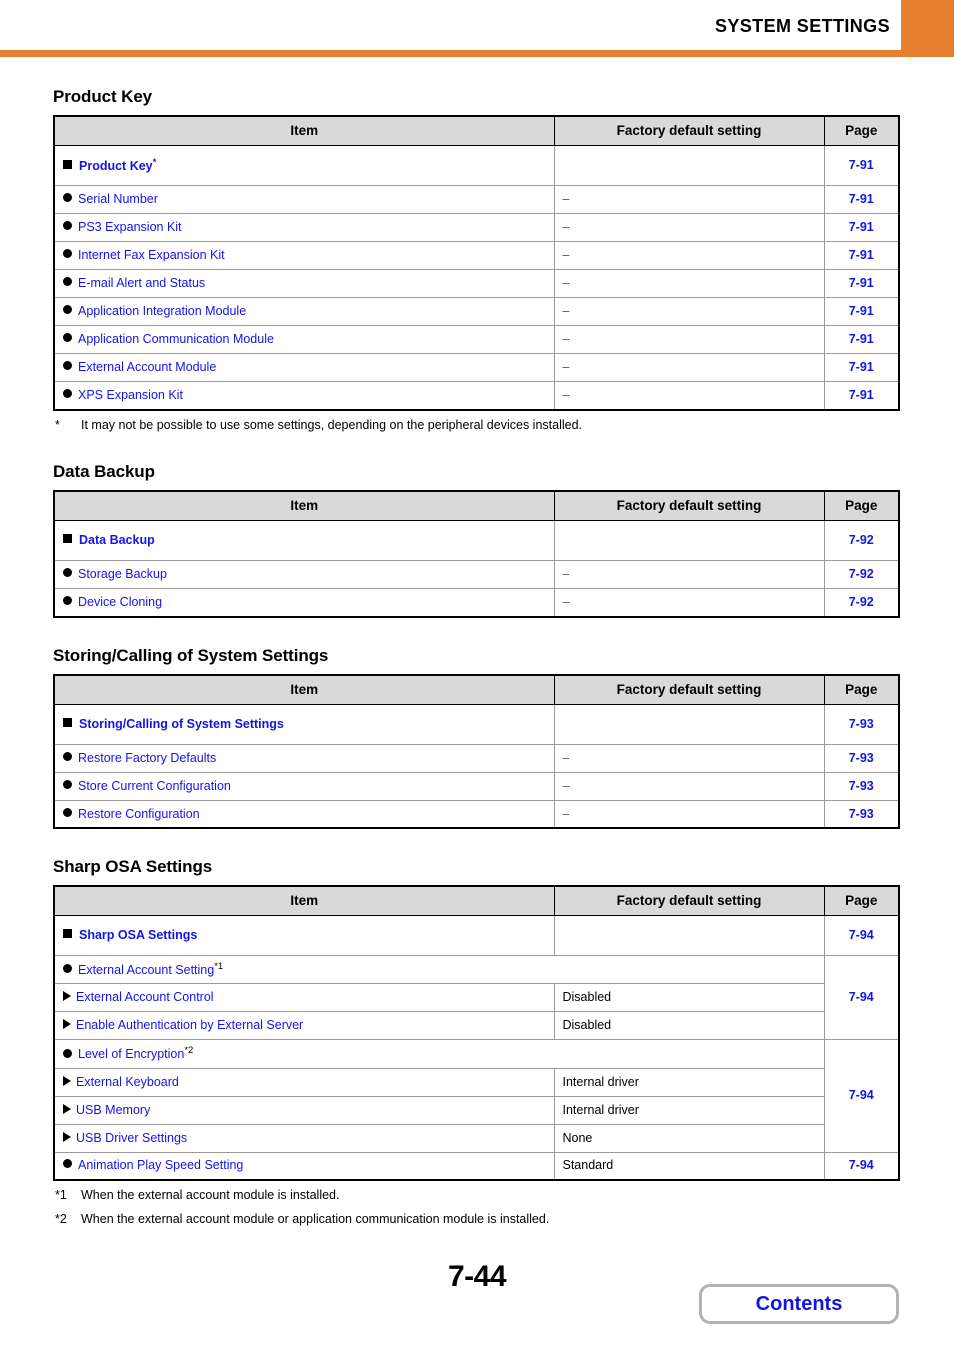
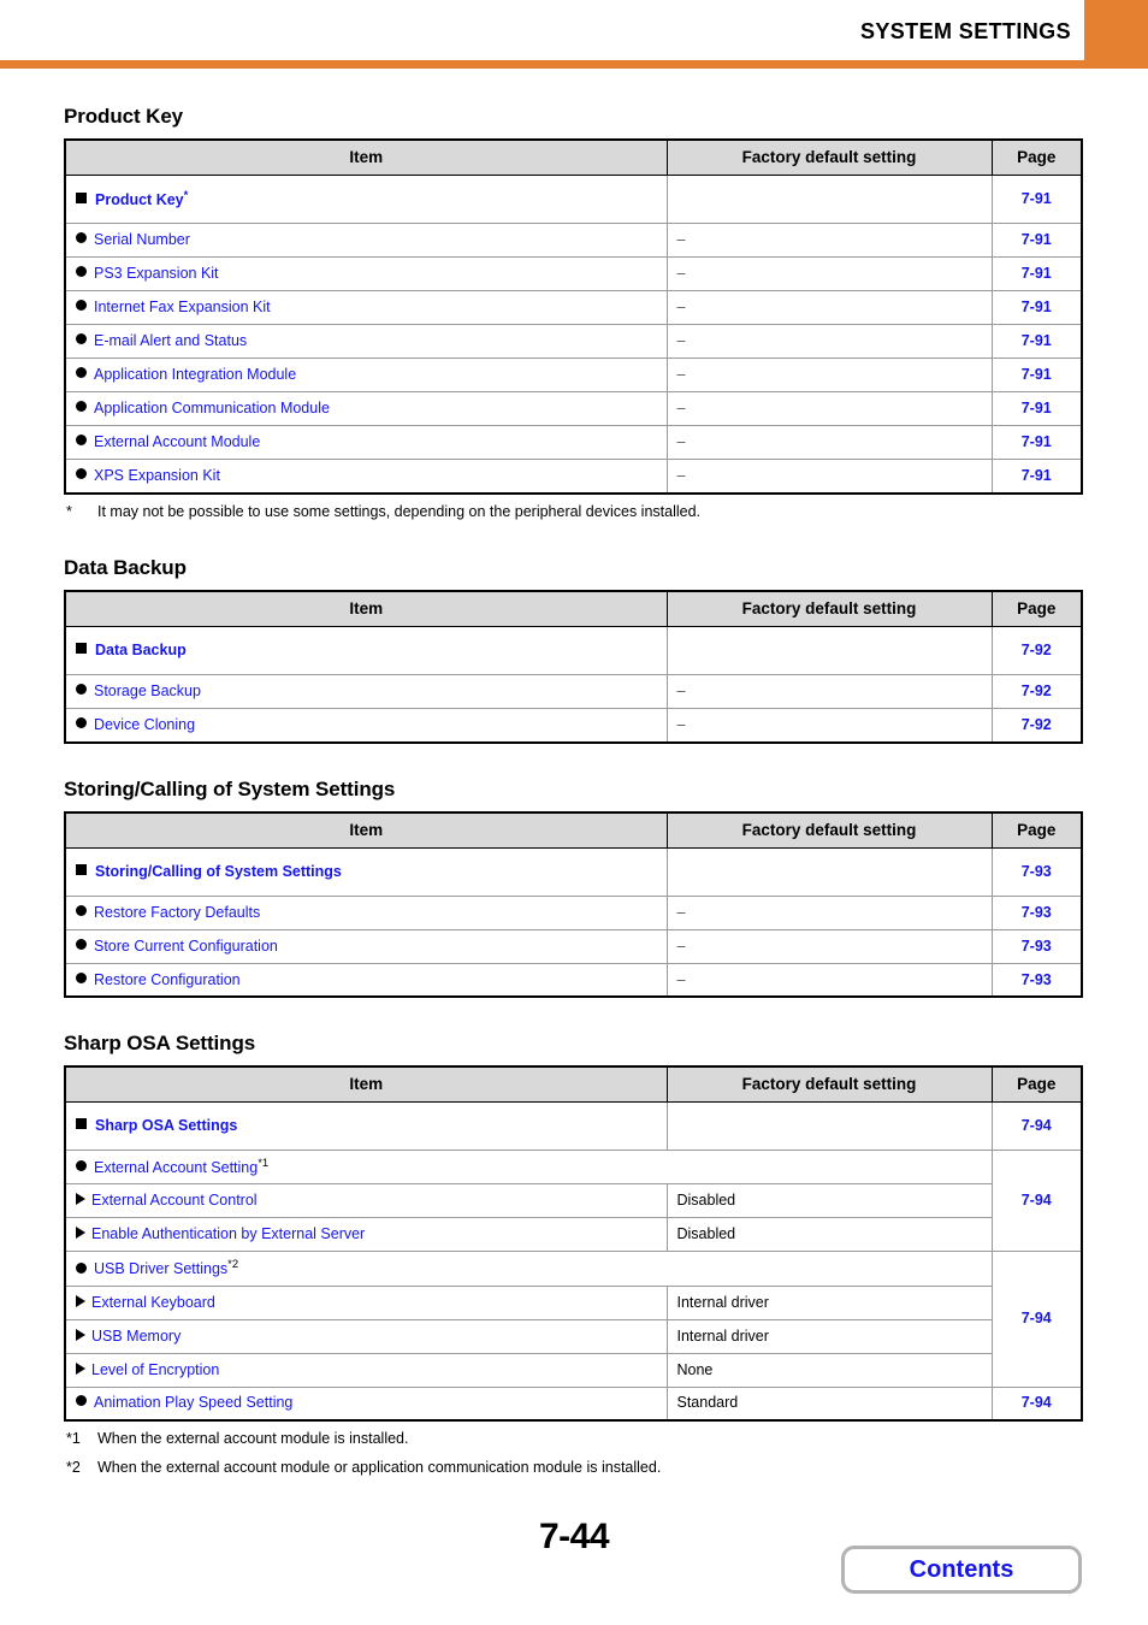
  SYSTEM SETTINGS
  Product Key
  Item	Factory default setting	Page
  Product Key*		7-91
  Serial Number	–	7-91
  PS3 Expansion Kit	–	7-91
  Internet Fax Expansion Kit	–	7-91
  E-mail Alert and Status	–	7-91
  Application Integration Module	–	7-91
  Application Communication Module	–	7-91
  External Account Module	–	7-91
  XPS Expansion Kit	–	7-91
  * It may not be possible to use some settings, depending on the peripheral devices installed.
  Data Backup
  Item	Factory default setting	Page
  Data Backup		7-92
  Storage Backup	–	7-92
  Device Cloning	–	7-92
  Storing/Calling of System Settings
  Item	Factory default setting	Page
  Storing/Calling of System Settings		7-93
  Restore Factory Defaults	–	7-93
  Store Current Configuration	–	7-93
  Restore Configuration	–	7-93
  Sharp OSA Settings
  Item	Factory default setting	Page
  Sharp OSA Settings		7-94
  External Account Setting*1	7-94
  External Account Control	Disabled
  Enable Authentication by External Server	Disabled
- Level of Encryption*2	7-94
+ USB Driver Settings*2	7-94
  External Keyboard	Internal driver
  USB Memory	Internal driver
- USB Driver Settings	None
+ Level of Encryption	None
  Animation Play Speed Setting	Standard	7-94
  *1 When the external account module is installed.
  *2 When the external account module or application communication module is installed.
  7-44
  Contents
